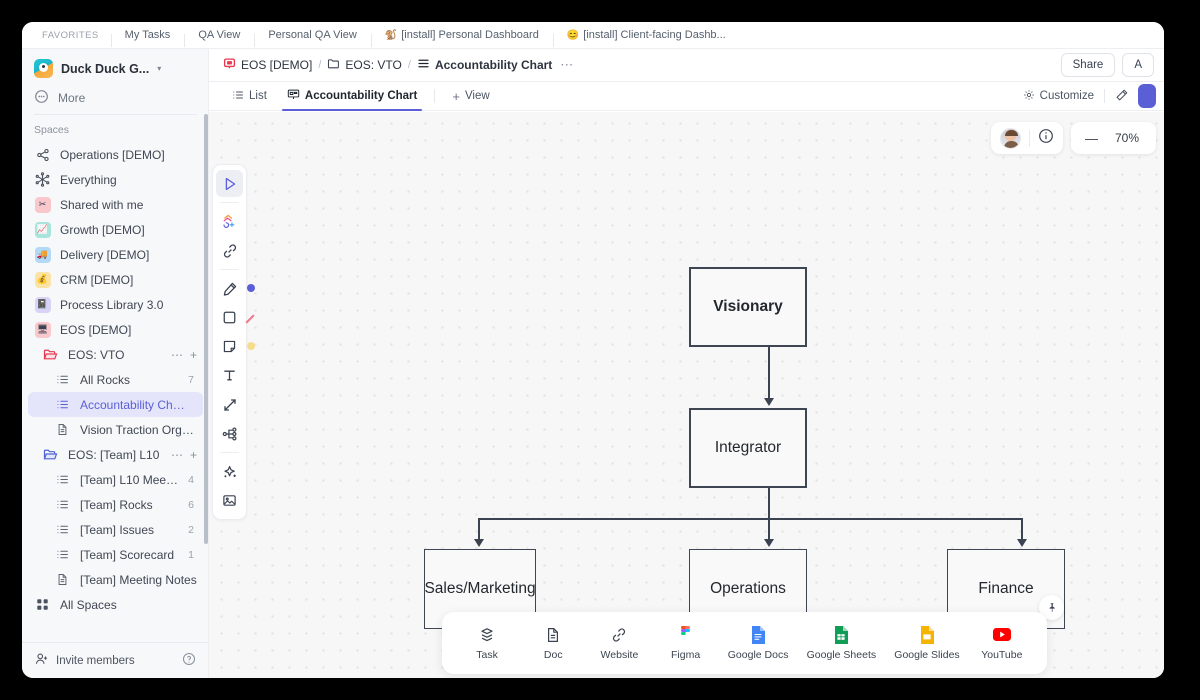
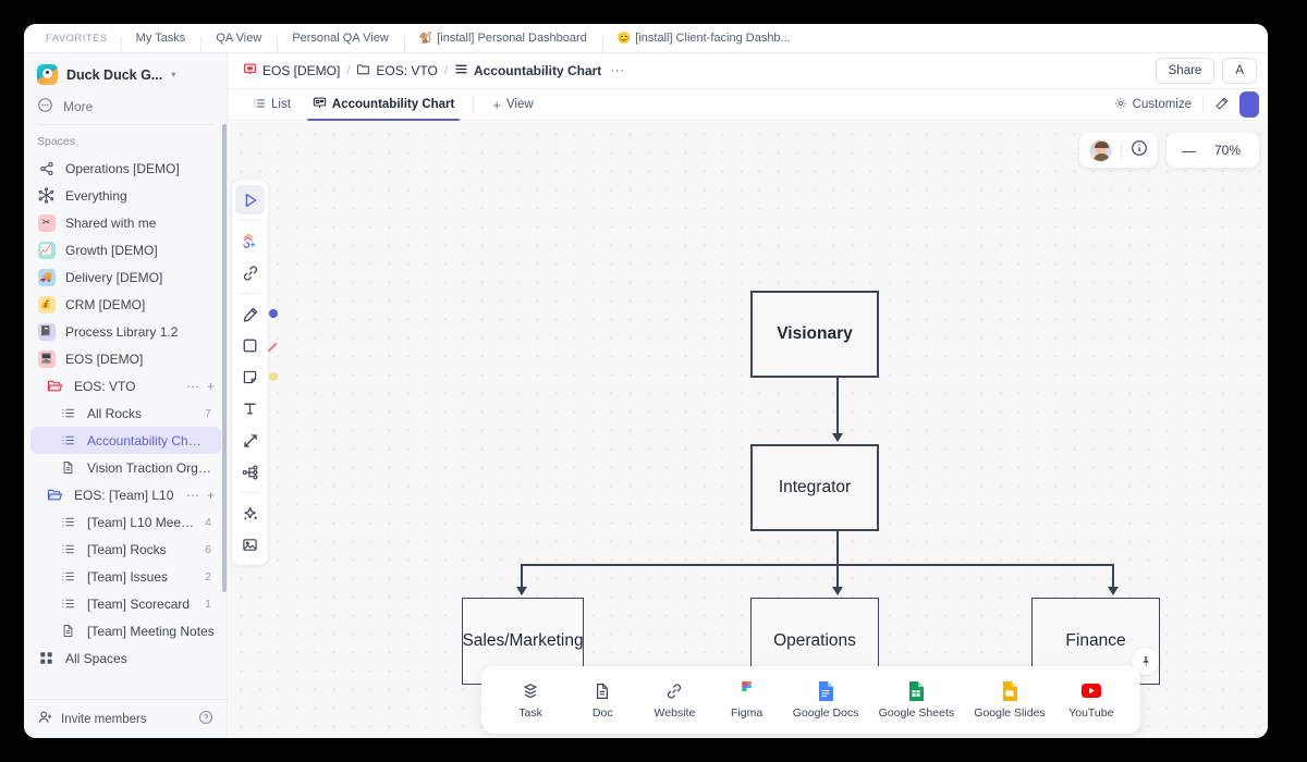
  FAVORITES
  My Tasks
  QA View
  Personal QA View
  🐒
  [install] Personal Dashboard
  😊
  [install] Client-facing Dashb...
  Duck Duck G...
  ▾
  More
  Spaces
  Operations [DEMO]
  Everything
  ✂
  Shared with me
  📈
  Growth [DEMO]
  🚚
  Delivery [DEMO]
  💰
  CRM [DEMO]
  📓
- Process Library 3.0
+ Process Library 1.2
  🖥
  EOS [DEMO]
  EOS: VTO
  ⋯
  +
  All Rocks
  7
  Accountability Char
  Vision Traction Organi
  EOS: [Team] L10
  ⋯
  +
  [Team] L10 Meetin
  4
  [Team] Rocks
  6
  [Team] Issues
  2
  [Team] Scorecard
  1
  [Team] Meeting Notes
  All Spaces
  Invite members
  EOS [DEMO]
  /
  EOS: VTO
  /
  Accountability Chart
  ⋯
  Share
  A
  List
  Accountability Chart
  +
  View
  Customize
  —
  70%
  Visionary
  Integrator
  Sales/Marketing
  Operations
  Finance
  Task
  Doc
  Website
  Figma
  Google Docs
  Google Sheets
  Google Slides
  YouTube
